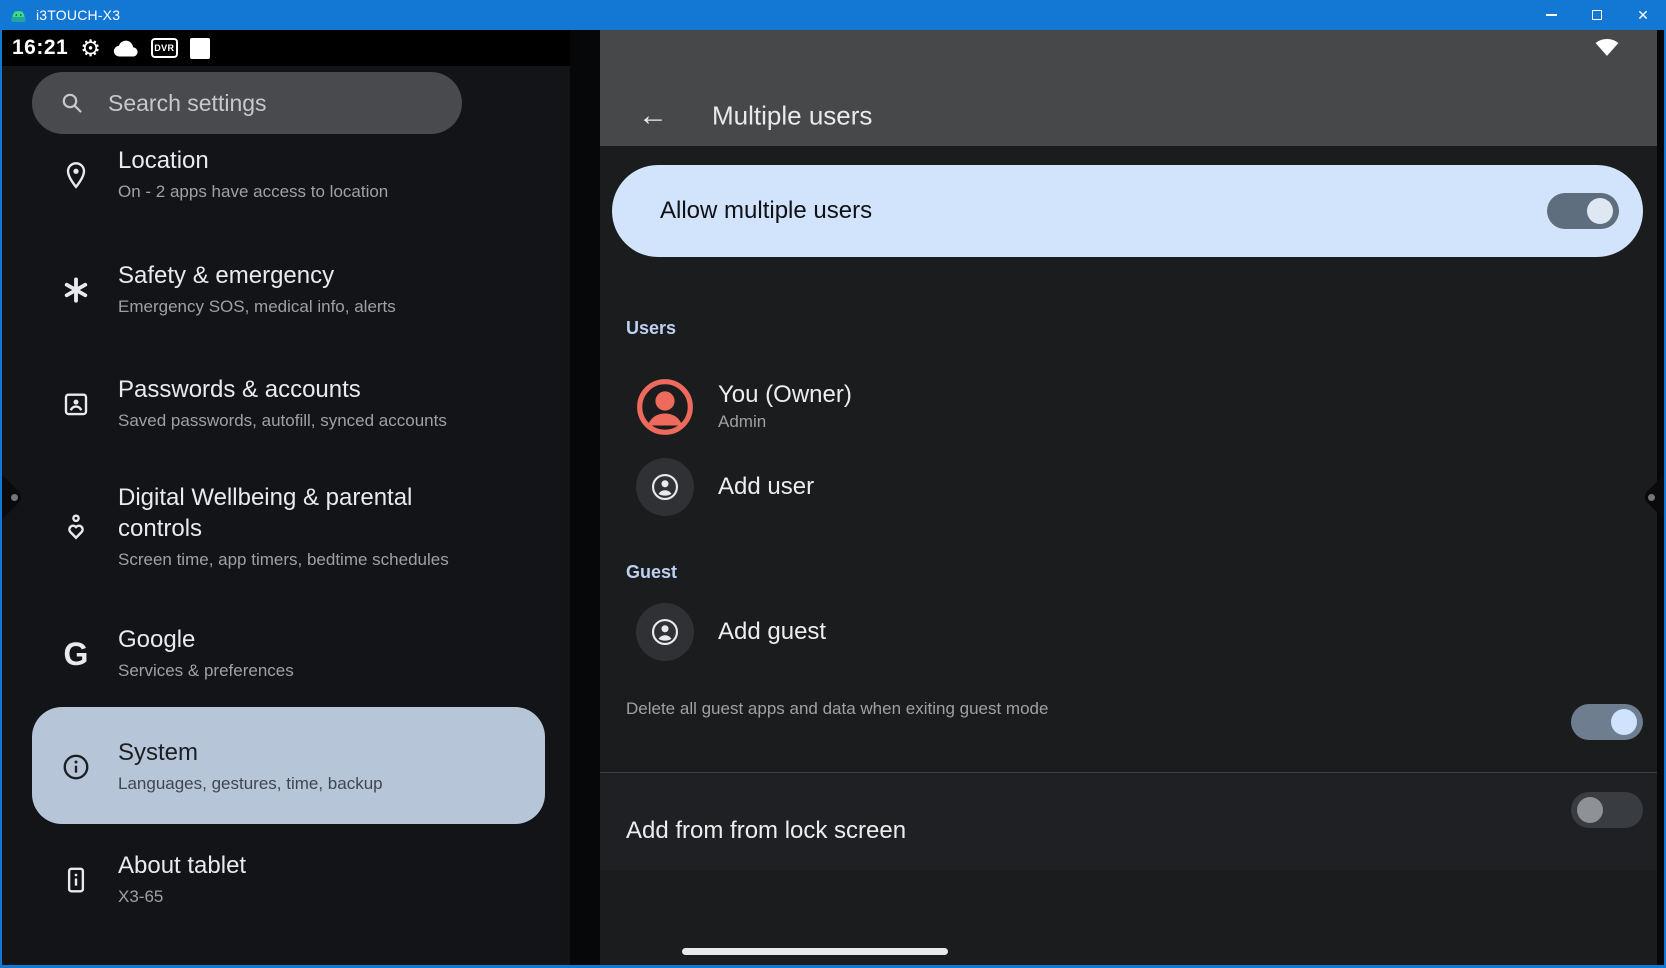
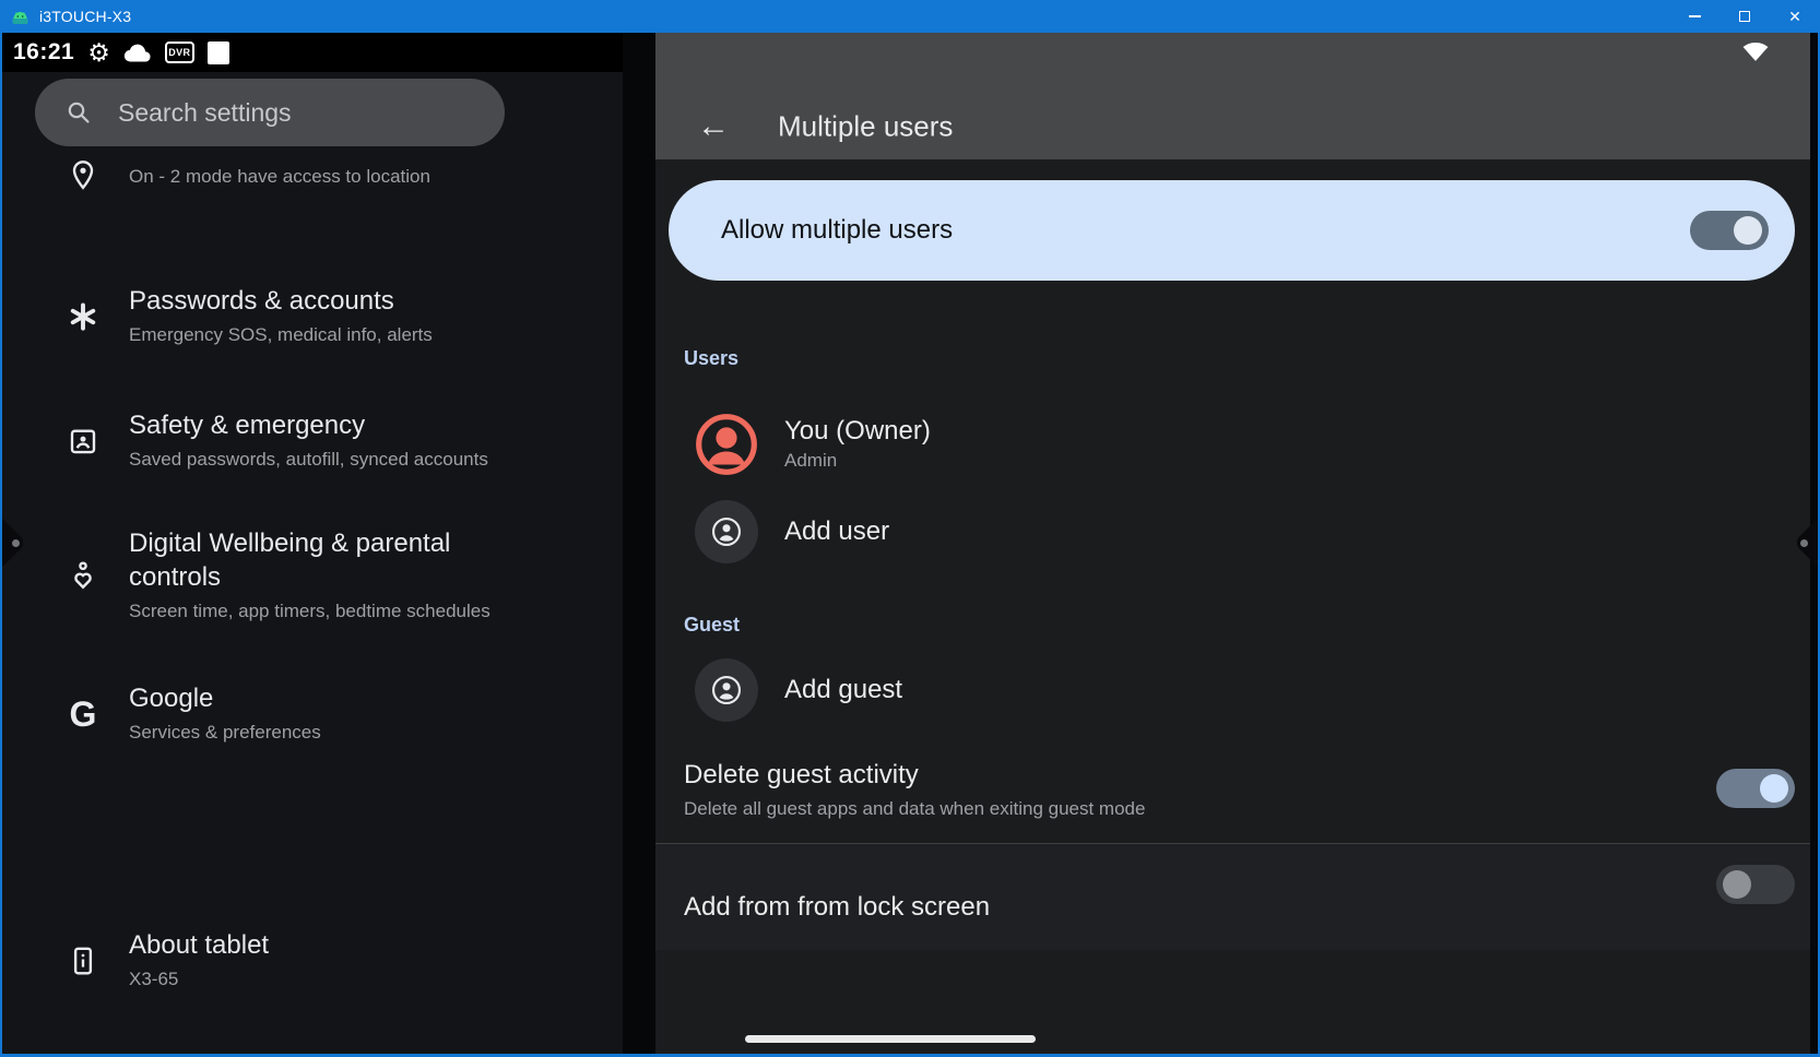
  i3TOUCH-X3
  ✕
  16:21
  ⚙
  DVR
  Search settings
- Location
- On - 2 apps have access to location
+ On - 2 mode have access to location
- Safety & emergency
+ Passwords & accounts
  Emergency SOS, medical info, alerts
- Passwords & accounts
+ Safety & emergency
  Saved passwords, autofill, synced accounts
  Digital Wellbeing & parental controls
  Screen time, app timers, bedtime schedules
  G
  Google
  Services & preferences
- System
- Languages, gestures, time, backup
  About tablet
  X3-65
  ←
  Multiple users
  Allow multiple users
  Users
  You (Owner)
  Admin
  Add user
  Guest
  Add guest
+ Delete guest activity
  Delete all guest apps and data when exiting guest mode
  Add from from lock screen
